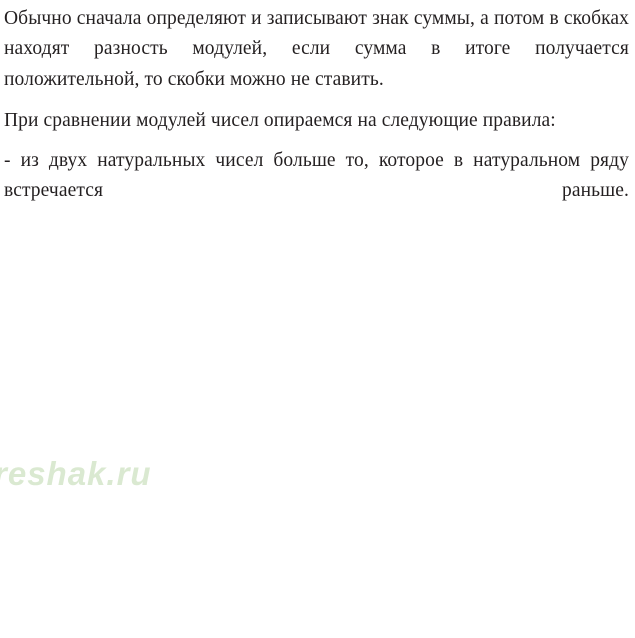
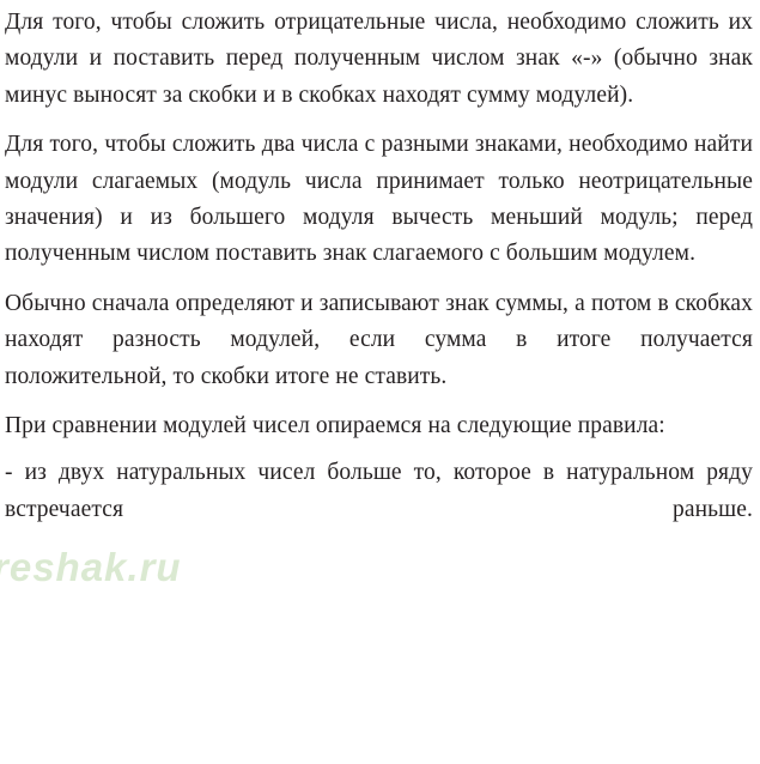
  reshak.ru
+ Для того, чтобы сложить отрицательные числа, необходимо сложить их модули и поставить перед полученным числом знак «-» (обычно знак минус выносят за скобки и в скобках находят сумму модулей).
+ Для того, чтобы сложить два числа с разными знаками, необходимо найти модули слагаемых (модуль числа принимает только неотрицательные значения) и из большего модуля вычесть меньший модуль; перед полученным числом поставить знак слагаемого с большим модулем.
- Обычно сначала определяют и записывают знак суммы, а потом в скобках находят разность модулей, если сумма в итоге получается положительной, то скобки можно не ставить.
+ Обычно сначала определяют и записывают знак суммы, а потом в скобках находят разность модулей, если сумма в итоге получается положительной, то скобки итоге не ставить.
  При сравнении модулей чисел опираемся на следующие правила:
  - из двух натуральных чисел больше то, которое в натуральном ряду встречается раньше.
